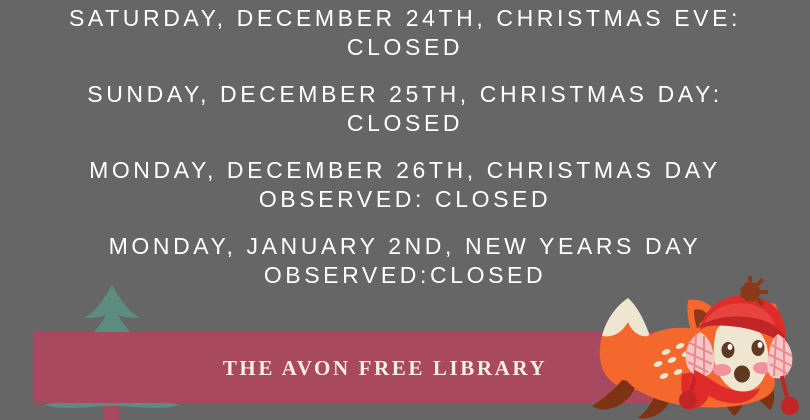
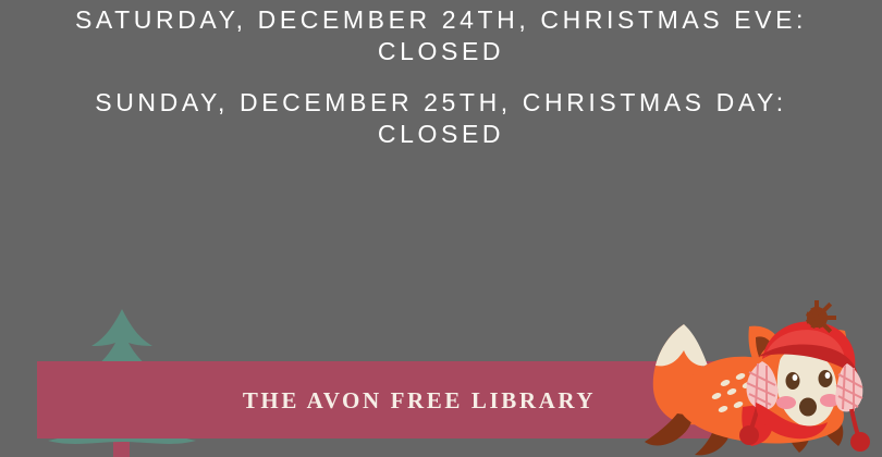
  SATURDAY, DECEMBER 24TH, CHRISTMAS EVE:
  CLOSED
  SUNDAY, DECEMBER 25TH, CHRISTMAS DAY:
  CLOSED
- MONDAY, DECEMBER 26TH, CHRISTMAS DAY
- OBSERVED: CLOSED
- MONDAY, JANUARY 2ND, NEW YEARS DAY
- OBSERVED:CLOSED
  THE AVON FREE LIBRARY
